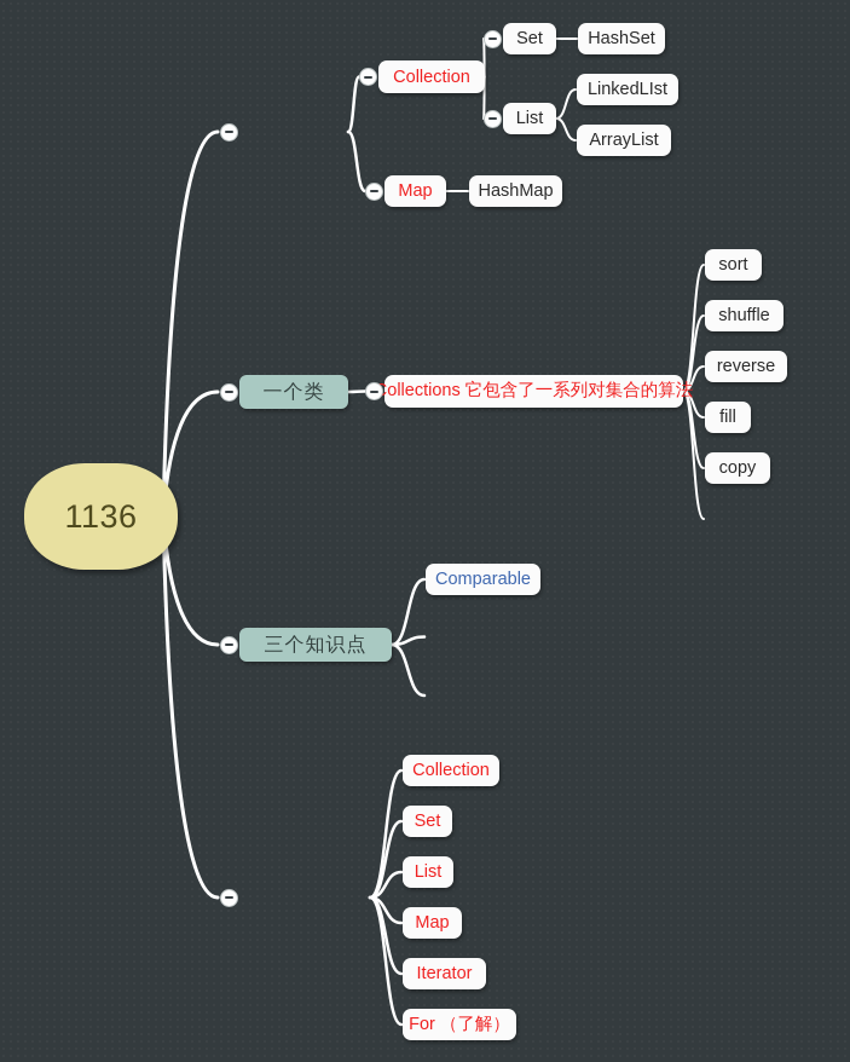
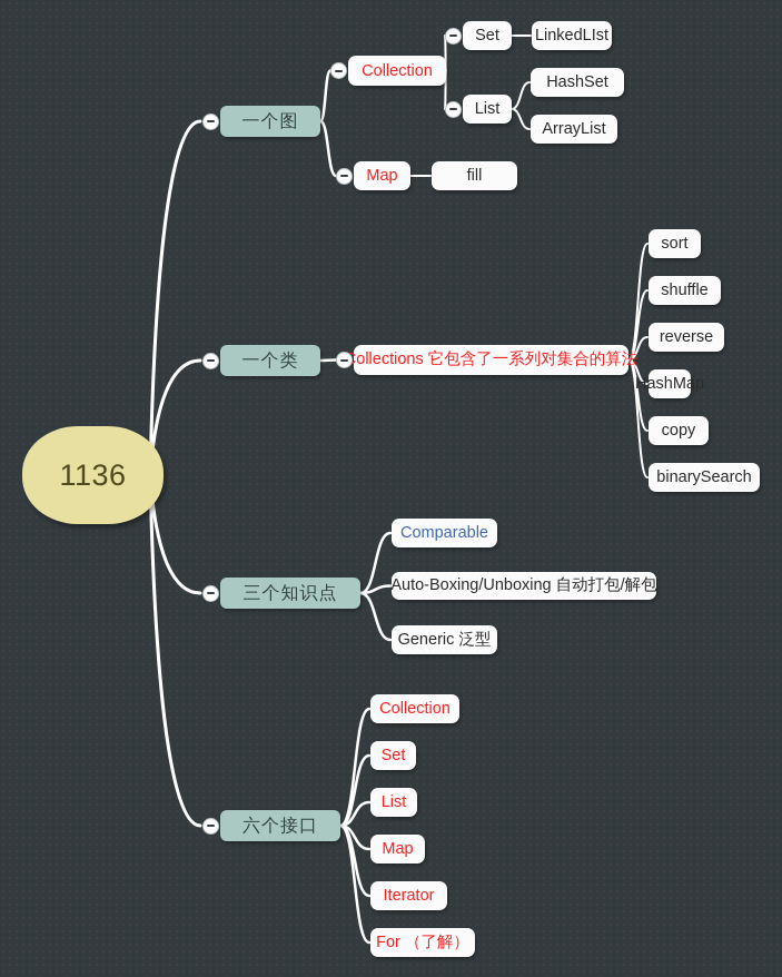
  1136
+ 一个图
  Collection
  Set
- HashSet
+ LinkedLIst
  List
- LinkedLIst
+ HashSet
  ArrayList
  Map
- HashMap
+ fill
  一个类
  ollections 它包含了一系列对集合的算法
  sort
  shuffle
  reverse
- fill
+ HashMap
  copy
+ binarySearch
  三个知识点
  Comparable
+ Auto-Boxing/Unboxing 自动打包/解包
+ Generic 泛型
+ 六个接口
  Collection
  Set
  List
  Map
  Iterator
  For （了解）
